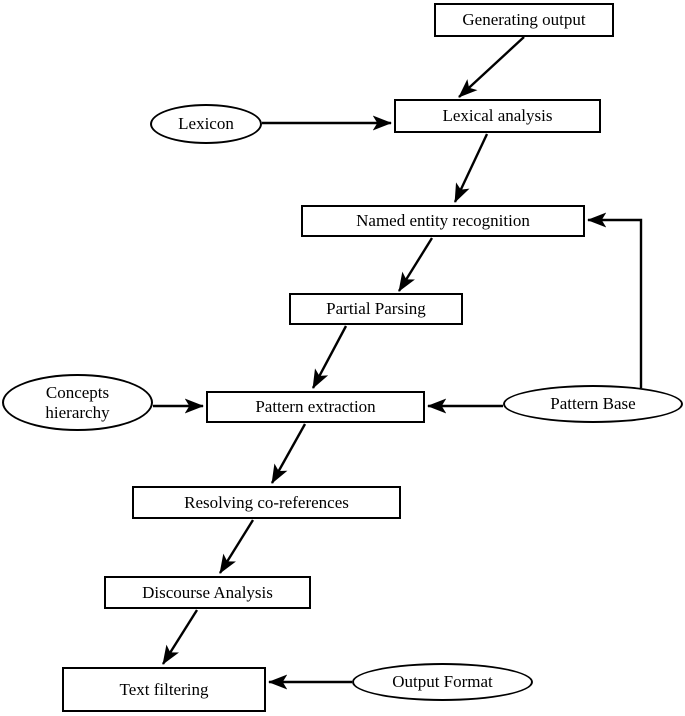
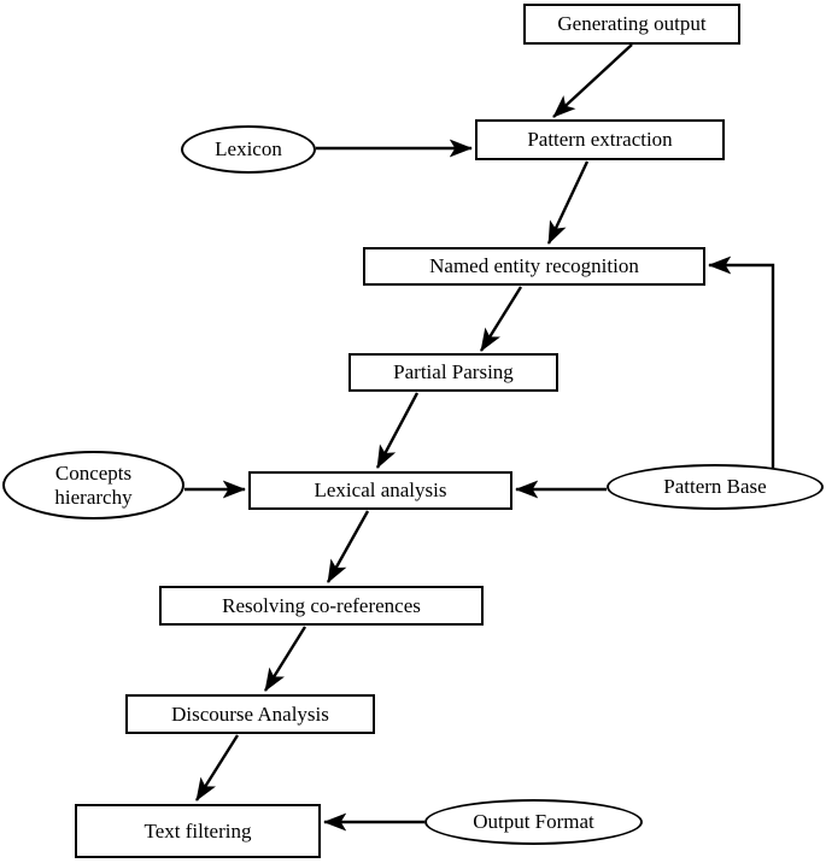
  Generating output
  Lexicon
- Lexical analysis
+ Pattern extraction
  Named entity recognition
  Partial Parsing
  Concepts
  hierarchy
- Pattern extraction
+ Lexical analysis
  Pattern Base
  Resolving co-references
  Discourse Analysis
  Text filtering
  Output Format
